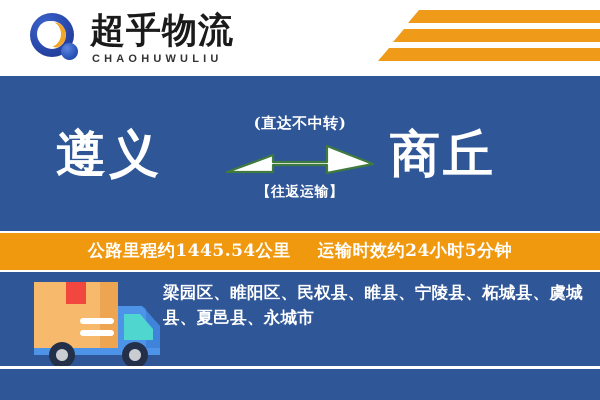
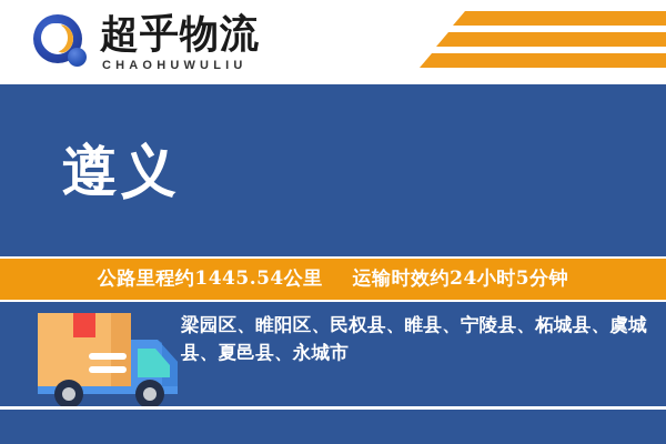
  超乎物流
  CHAOHUWULIU
  遵义
- (直达不中转)
- 【往返运输】
- 商丘
  公路里程约1445.54公里 运输时效约24小时5分钟
  梁园区、睢阳区、民权县、睢县、宁陵县、柘城县、虞城县、夏邑县、永城市
